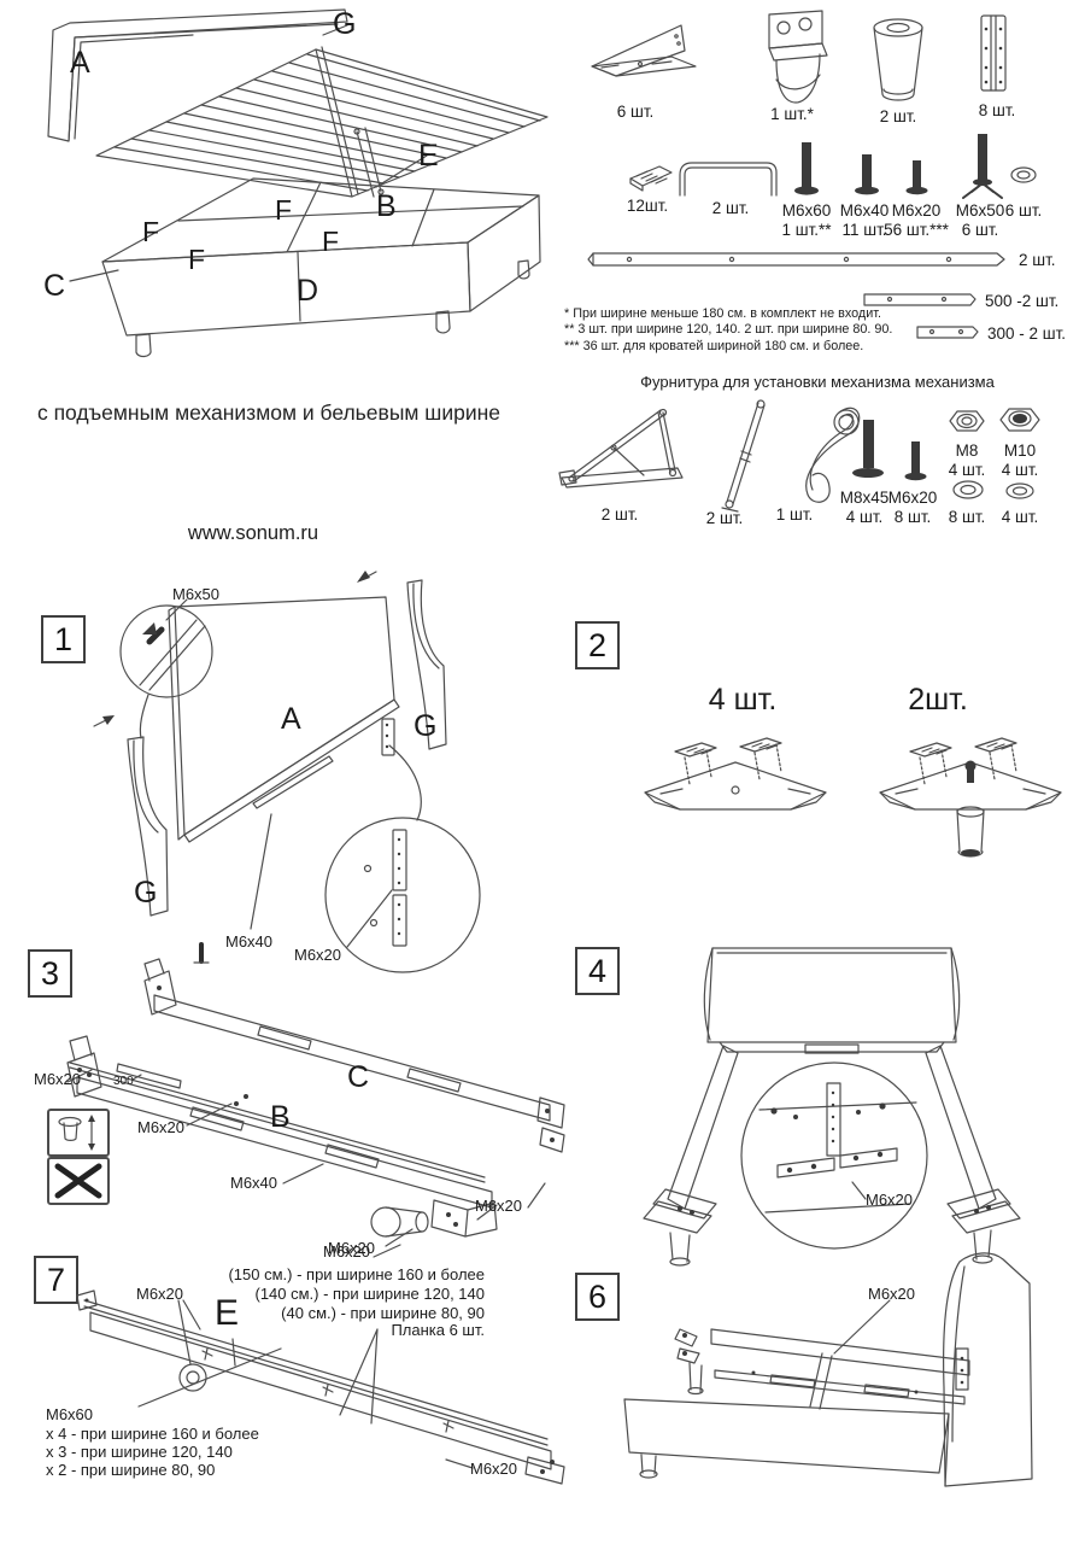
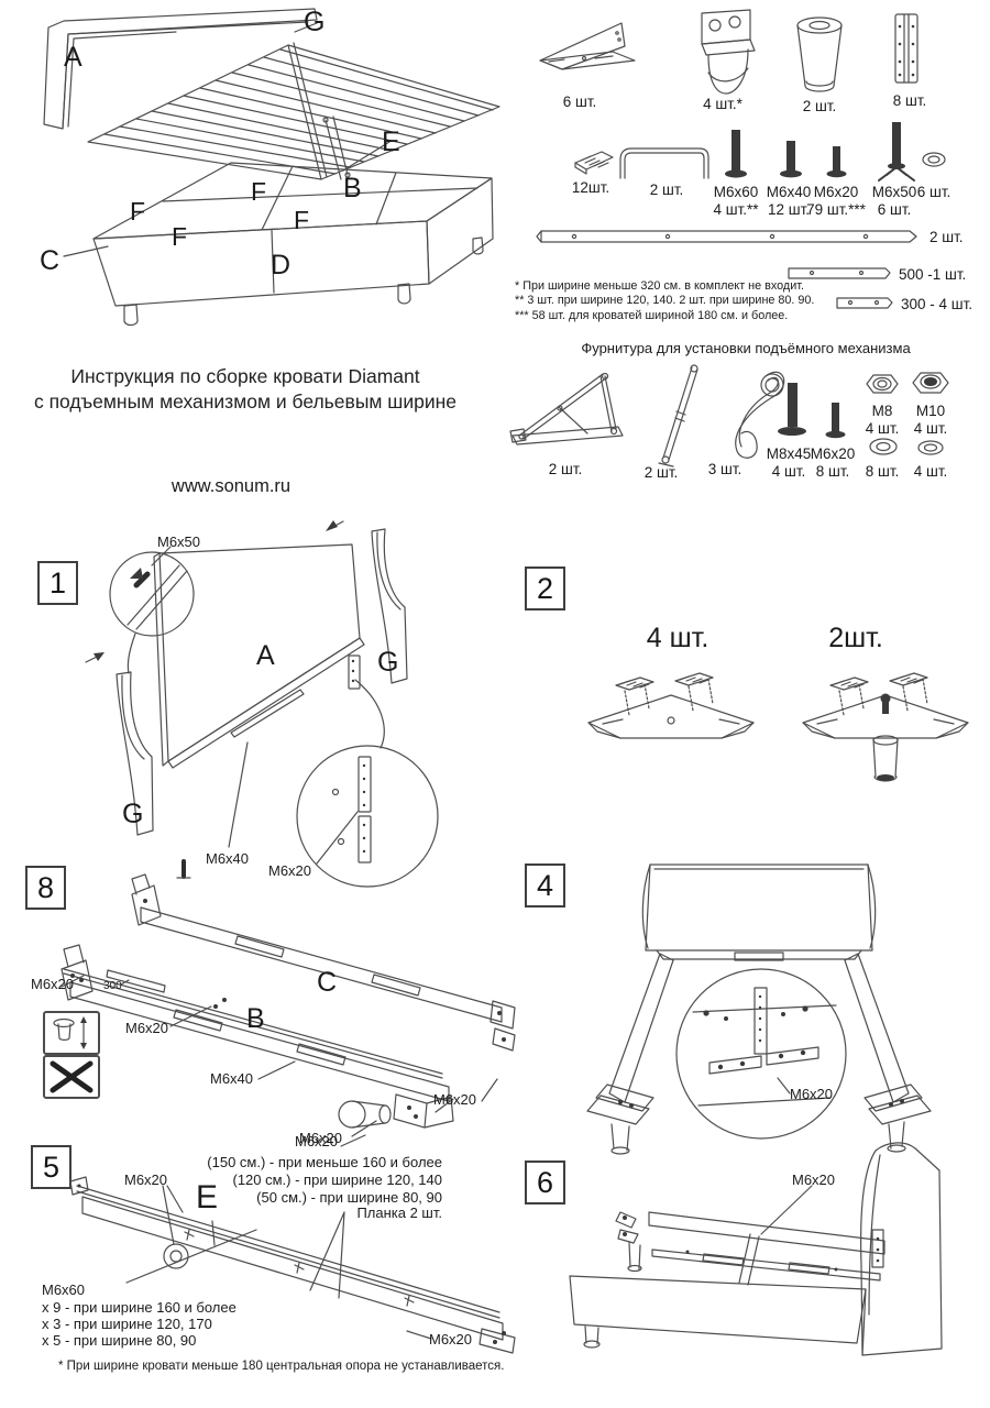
  G
  A
  E
  B
  F
  F
  F
  F
  C
  D
+ Инструкция по сборке кровати Diamant
  с подъемным механизмом и бельевым ширине
  www.sonum.ru
  6 шт.
- 1 шт.*
+ 4 шт.*
  2 шт.
  8 шт.
  12шт.
  2 шт.
  М6х60
  М6х40
  М6х20
  М6х50
  6 шт.
- 1 шт.**
+ 4 шт.**
- 11 шт.
+ 12 шт.
- 56 шт.***
+ 79 шт.***
  6 шт.
  2 шт.
- 500 -2 шт.
+ 500 -1 шт.
- 300 - 2 шт.
+ 300 - 4 шт.
- * При ширине меньше 180 см. в комплект не входит.
+ * При ширине меньше 320 см. в комплект не входит.
  ** 3 шт. при ширине 120, 140. 2 шт. при ширине 80. 90.
- *** 36 шт. для кроватей шириной 180 см. и более.
+ *** 58 шт. для кроватей шириной 180 см. и более.
- Фурнитура для установки механизма механизма
+ Фурнитура для установки подъёмного механизма
  2 шт.
  2 шт.
- 1 шт.
+ 3 шт.
  М8х45
  4 шт.
  М6х20
  8 шт.
  М8
  4 шт.
  М10
  4 шт.
  8 шт.
  4 шт.
  1
  М6х50
  A
  G
  G
  М6х40
  М6х20
  2
  4 шт.
  2шт.
- 3
+ 8
  B
  C
  М6х20
  300
  М6х20
  М6х40
  М6х20
  М6х20
  4
  М6х20
- 7
+ 5
  М6х20
  М6х20
  E
- (150 см.) - при ширине 160 и более
+ (150 см.) - при меньше 160 и более
- (140 см.) - при ширине 120, 140
+ (120 см.) - при ширине 120, 140
- (40 см.) - при ширине 80, 90
+ (50 см.) - при ширине 80, 90
- Планка 6 шт.
+ Планка 2 шт.
  М6х60
- х 4 - при ширине 160 и более
+ х 9 - при ширине 160 и более
- х 3 - при ширине 120, 140
+ х 3 - при ширине 120, 170
- х 2 - при ширине 80, 90
+ х 5 - при ширине 80, 90
  М6х20
+ * При ширине кровати меньше 180 центральная опора не устанавливается.
  6
  М6х20
